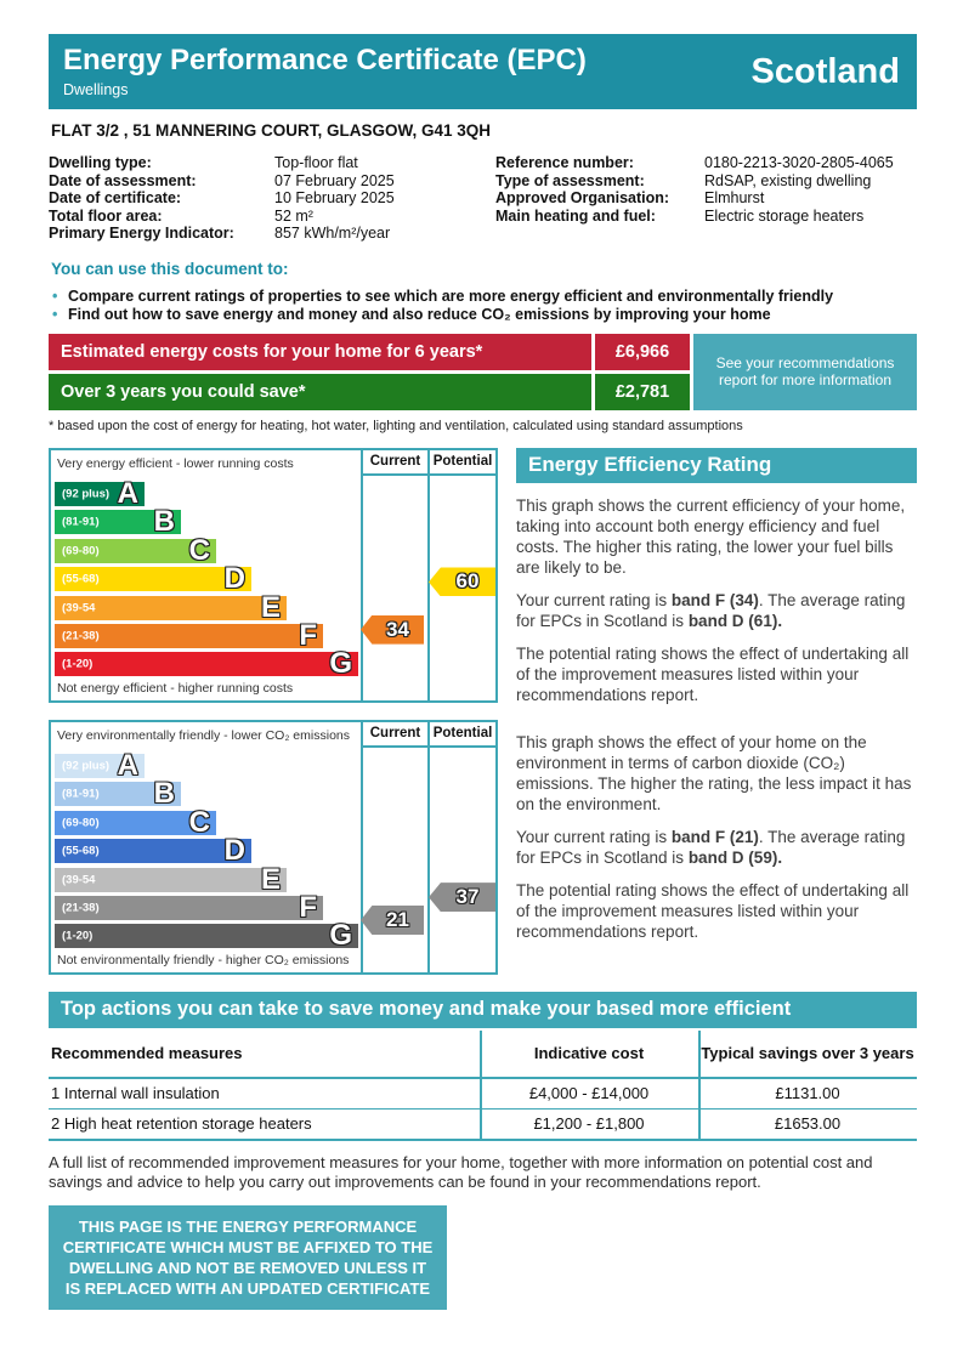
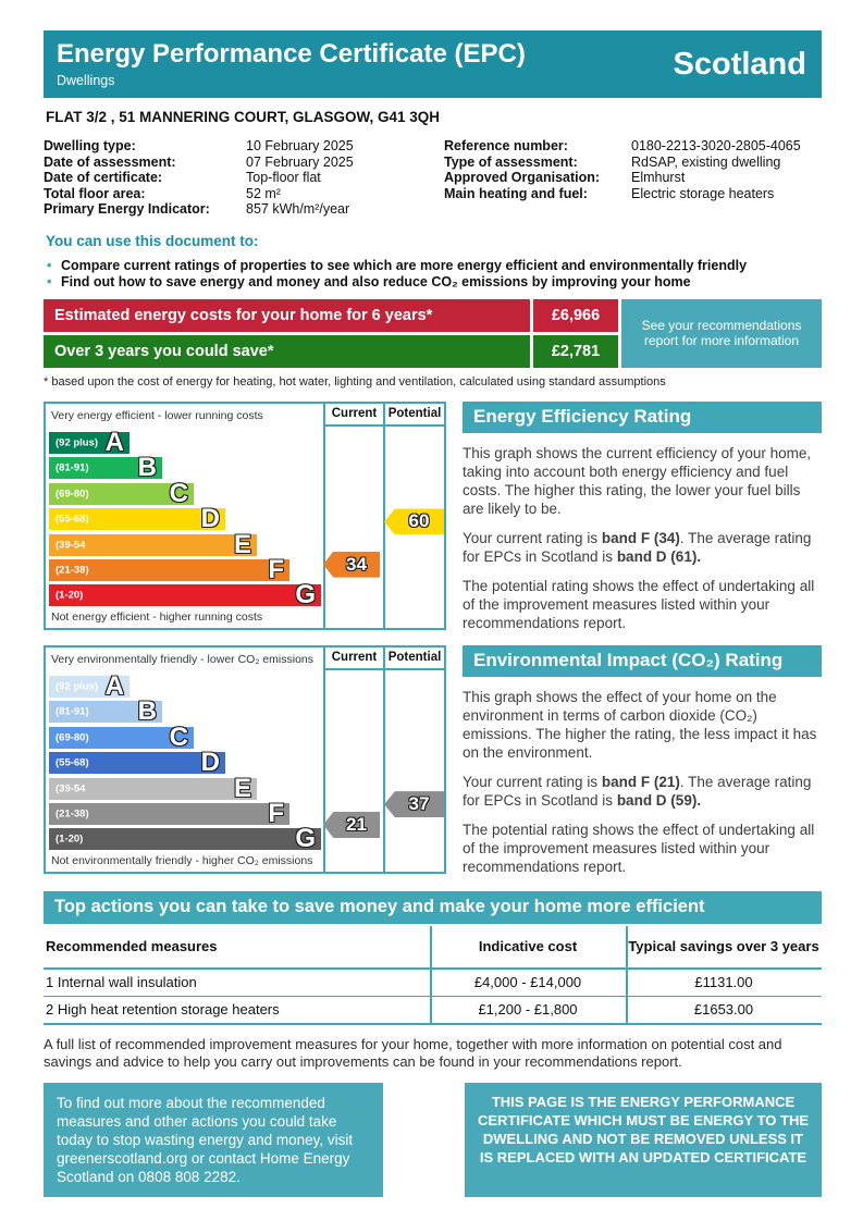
  Energy Performance Certificate (EPC)
  Dwellings
  Scotland
  FLAT 3/2 , 51 MANNERING COURT, GLASGOW, G41 3QH
  Dwelling type:
- Top-floor flat
+ 10 February 2025
  Date of assessment:
  07 February 2025
  Date of certificate:
- 10 February 2025
+ Top-floor flat
  Total floor area:
  52 m²
  Primary Energy Indicator:
  857 kWh/m²/year
  Reference number:
  0180-2213-3020-2805-4065
  Type of assessment:
  RdSAP, existing dwelling
  Approved Organisation:
  Elmhurst
  Main heating and fuel:
  Electric storage heaters
  You can use this document to:
  Compare current ratings of properties to see which are more energy efficient and environmentally friendly
  Find out how to save energy and money and also reduce CO₂ emissions by improving your home
  Estimated energy costs for your home for 6 years*
  £6,966
  See your recommendations report for more information
  Over 3 years you could save*
  £2,781
  * based upon the cost of energy for heating, hot water, lighting and ventilation, calculated using standard assumptions
  Very energy efficient - lower running costs
  Not energy efficient - higher running costs
  Current
  Potential
  (92 plus)
  A
  (81-91)
  B
  (69-80)
  C
  (55-68)
  D
  (39-54
  E
  (21-38)
  F
  (1-20)
  G
  34
  60
  Energy Efficiency Rating
  This graph shows the current efficiency of your home, taking into account both energy efficiency and fuel costs. The higher this rating, the lower your fuel bills are likely to be.
  Your current rating is band F (34). The average rating for EPCs in Scotland is band D (61).
  The potential rating shows the effect of undertaking all of the improvement measures listed within your recommendations report.
  Very environmentally friendly - lower CO₂ emissions
  Not environmentally friendly - higher CO₂ emissions
  Current
  Potential
  (92 plus)
  A
  (81-91)
  B
  (69-80)
  C
  (55-68)
  D
  (39-54
  E
  (21-38)
  F
  (1-20)
  G
  21
  37
+ Environmental Impact (CO₂) Rating
  This graph shows the effect of your home on the environment in terms of carbon dioxide (CO₂) emissions. The higher the rating, the less impact it has on the environment.
  Your current rating is band F (21). The average rating for EPCs in Scotland is band D (59).
  The potential rating shows the effect of undertaking all of the improvement measures listed within your recommendations report.
- Top actions you can take to save money and make your based more efficient
+ Top actions you can take to save money and make your home more efficient
  Recommended measures
  Indicative cost
  Typical savings over 3 years
  1 Internal wall insulation
  £4,000 - £14,000
  £1131.00
  2 High heat retention storage heaters
  £1,200 - £1,800
  £1653.00
  A full list of recommended improvement measures for your home, together with more information on potential cost and savings and advice to help you carry out improvements can be found in your recommendations report.
+ To find out more about the recommended measures and other actions you could take today to stop wasting energy and money, visit greenerscotland.org or contact Home Energy Scotland on 0808 808 2282.
- THIS PAGE IS THE ENERGY PERFORMANCE CERTIFICATE WHICH MUST BE AFFIXED TO THE DWELLING AND NOT BE REMOVED UNLESS IT IS REPLACED WITH AN UPDATED CERTIFICATE
+ THIS PAGE IS THE ENERGY PERFORMANCE CERTIFICATE WHICH MUST BE ENERGY TO THE DWELLING AND NOT BE REMOVED UNLESS IT IS REPLACED WITH AN UPDATED CERTIFICATE
